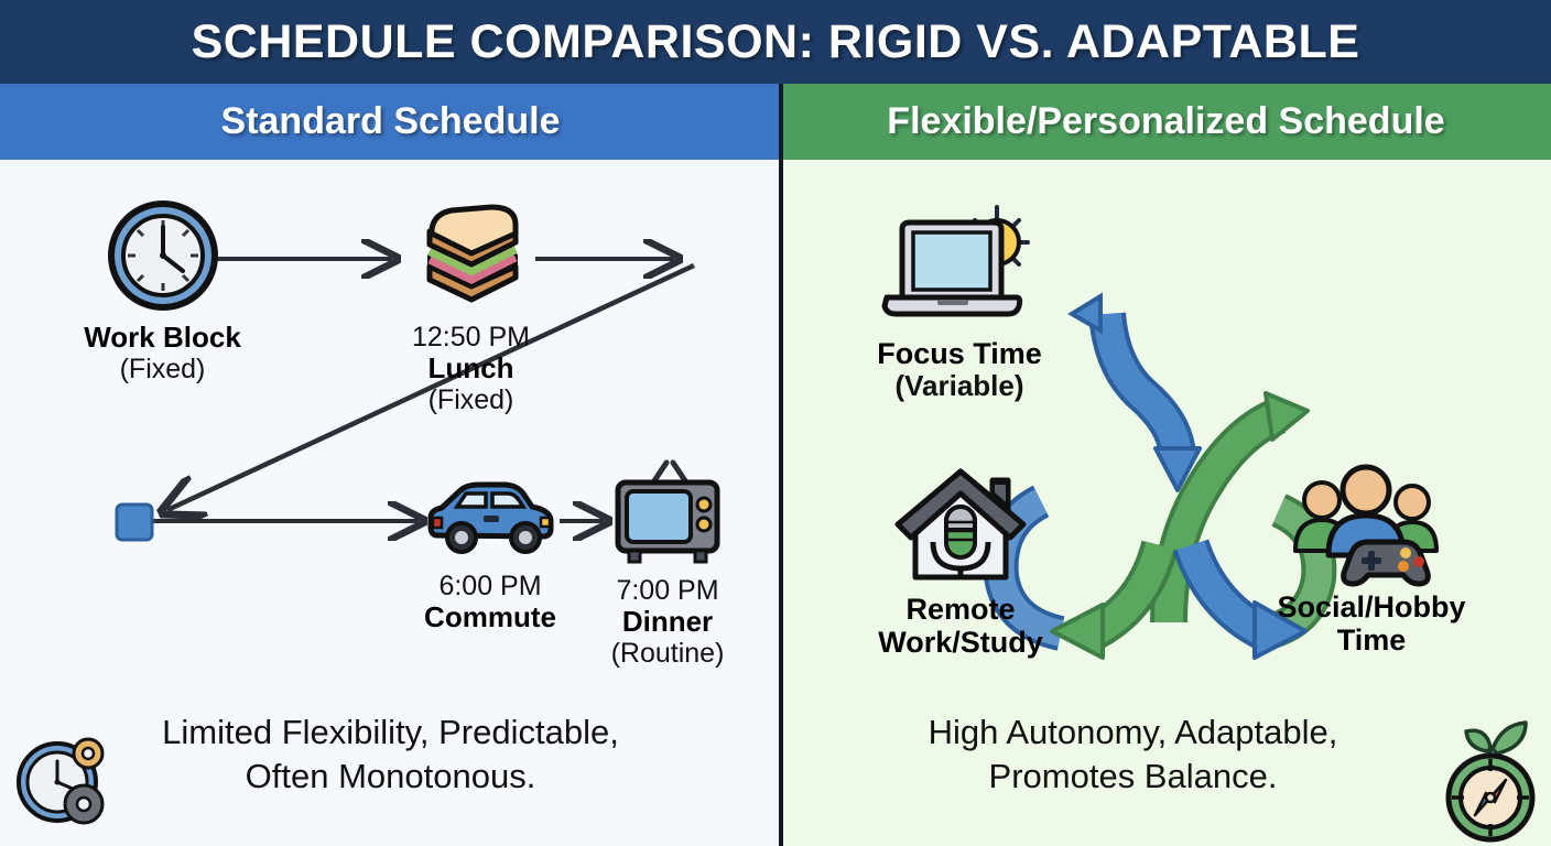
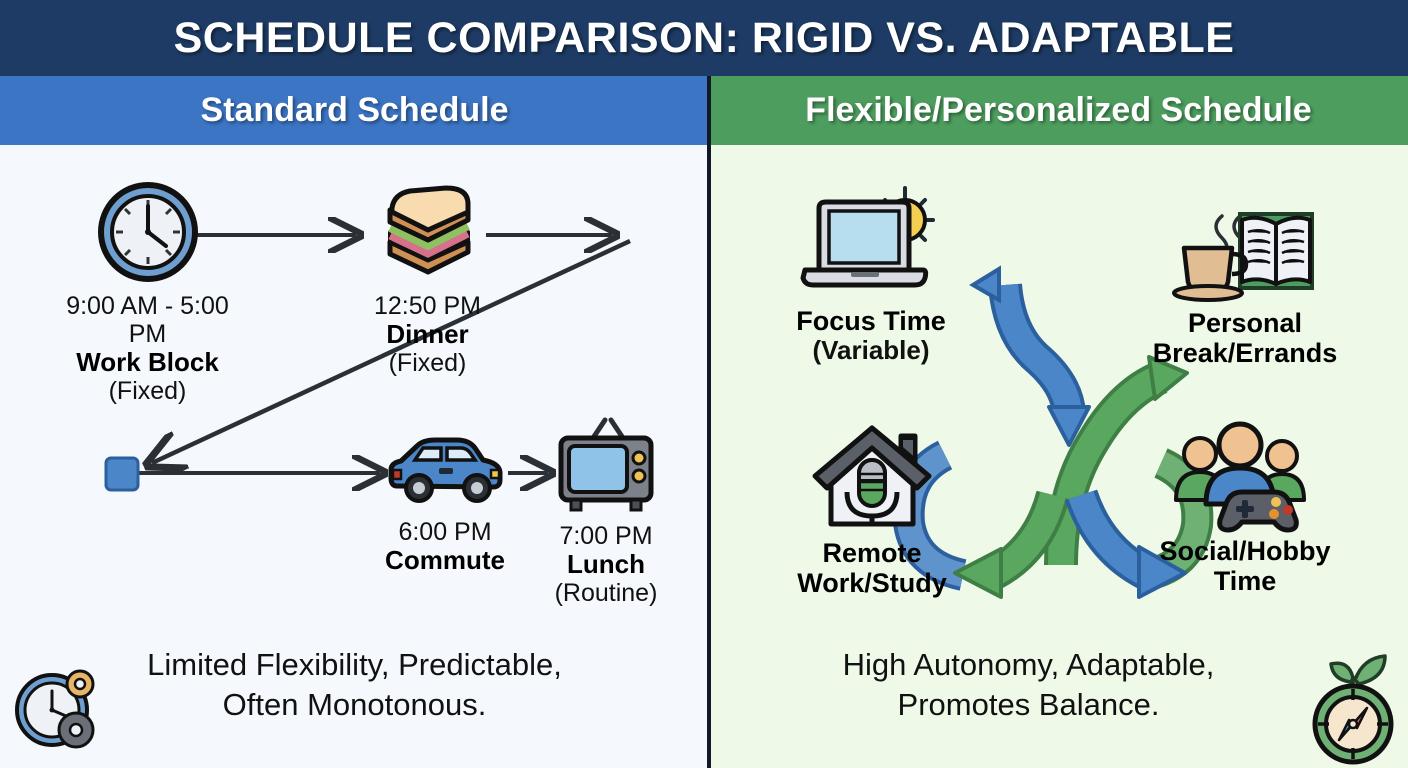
  SCHEDULE COMPARISON: RIGID VS. ADAPTABLE
  Standard Schedule
  Flexible/Personalized Schedule
+ 9:00 AM - 5:00 PM
  Work Block
  (Fixed)
  12:50 PM
- Lunch
+ Dinner
  (Fixed)
  6:00 PM
  Commute
  7:00 PM
- Dinner
+ Lunch
  (Routine)
  Limited Flexibility, Predictable,
  Often Monotonous.
  Focus Time
  (Variable)
+ Personal
+ Break/Errands
  Remote
  Work/Study
  Social/Hobby
  Time
  High Autonomy, Adaptable,
  Promotes Balance.
